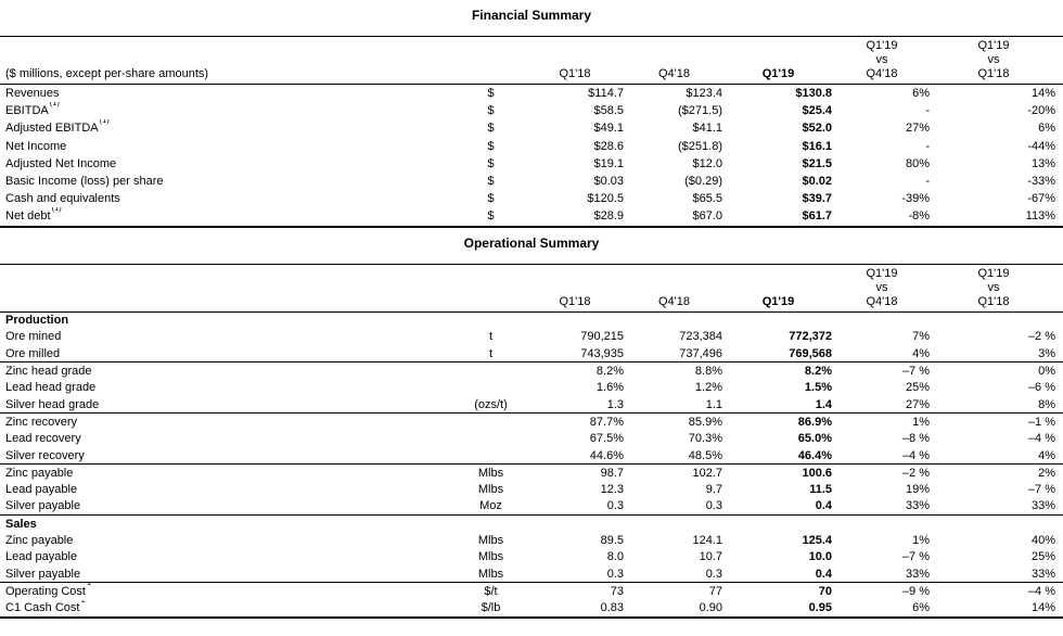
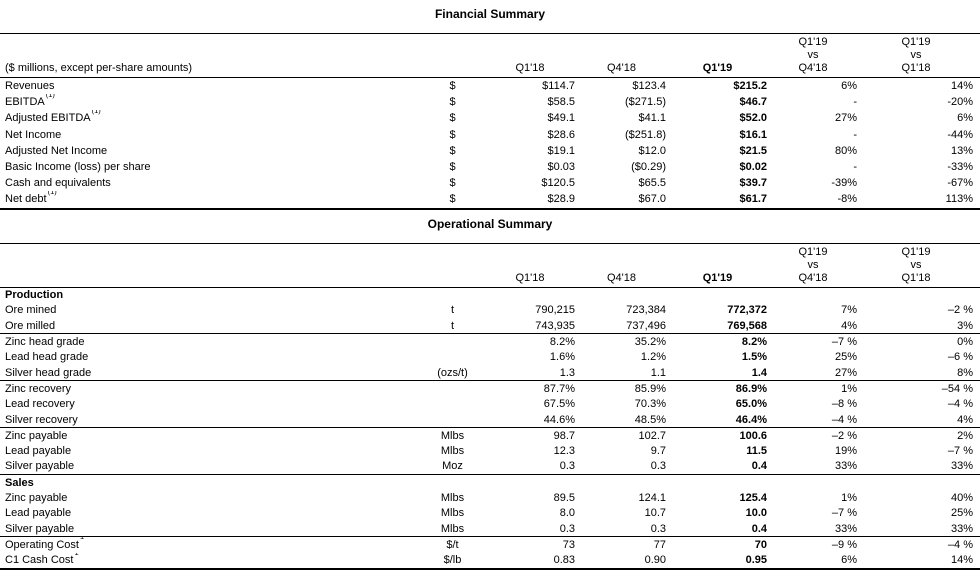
  Financial Summary
  ($ millions, except per-share amounts)		Q1'18	Q4'18	Q1'19	Q1'19 vs Q4'18	Q1'19 vs Q1'18
- Revenues	$	$114.7	$123.4	$130.8	6%	14%
+ Revenues	$	$114.7	$123.4	$215.2	6%	14%
- EBITDA(1)	$	$58.5	($271.5)	$25.4	-	-20%
+ EBITDA(1)	$	$58.5	($271.5)	$46.7	-	-20%
  Adjusted EBITDA(1)	$	$49.1	$41.1	$52.0	27%	6%
  Net Income	$	$28.6	($251.8)	$16.1	-	-44%
  Adjusted Net Income	$	$19.1	$12.0	$21.5	80%	13%
  Basic Income (loss) per share	$	$0.03	($0.29)	$0.02	-	-33%
  Cash and equivalents	$	$120.5	$65.5	$39.7	-39%	-67%
  Net debt(1)	$	$28.9	$67.0	$61.7	-8%	113%
  Operational Summary
  		Q1'18	Q4'18	Q1'19	Q1'19 vs Q4'18	Q1'19 vs Q1'18
  Production
  Ore mined	t	790,215	723,384	772,372	7%	–2 %
  Ore milled	t	743,935	737,496	769,568	4%	3%
- Zinc head grade		8.2%	8.8%	8.2%	–7 %	0%
+ Zinc head grade		8.2%	35.2%	8.2%	–7 %	0%
  Lead head grade		1.6%	1.2%	1.5%	25%	–6 %
  Silver head grade	(ozs/t)	1.3	1.1	1.4	27%	8%
- Zinc recovery		87.7%	85.9%	86.9%	1%	–1 %
+ Zinc recovery		87.7%	85.9%	86.9%	1%	–54 %
  Lead recovery		67.5%	70.3%	65.0%	–8 %	–4 %
  Silver recovery		44.6%	48.5%	46.4%	–4 %	4%
  Zinc payable	Mlbs	98.7	102.7	100.6	–2 %	2%
  Lead payable	Mlbs	12.3	9.7	11.5	19%	–7 %
  Silver payable	Moz	0.3	0.3	0.4	33%	33%
  Sales
  Zinc payable	Mlbs	89.5	124.1	125.4	1%	40%
  Lead payable	Mlbs	8.0	10.7	10.0	–7 %	25%
  Silver payable	Mlbs	0.3	0.3	0.4	33%	33%
  Operating Cost1	$/t	73	77	70	–9 %	–4 %
  C1 Cash Cost1	$/lb	0.83	0.90	0.95	6%	14%
